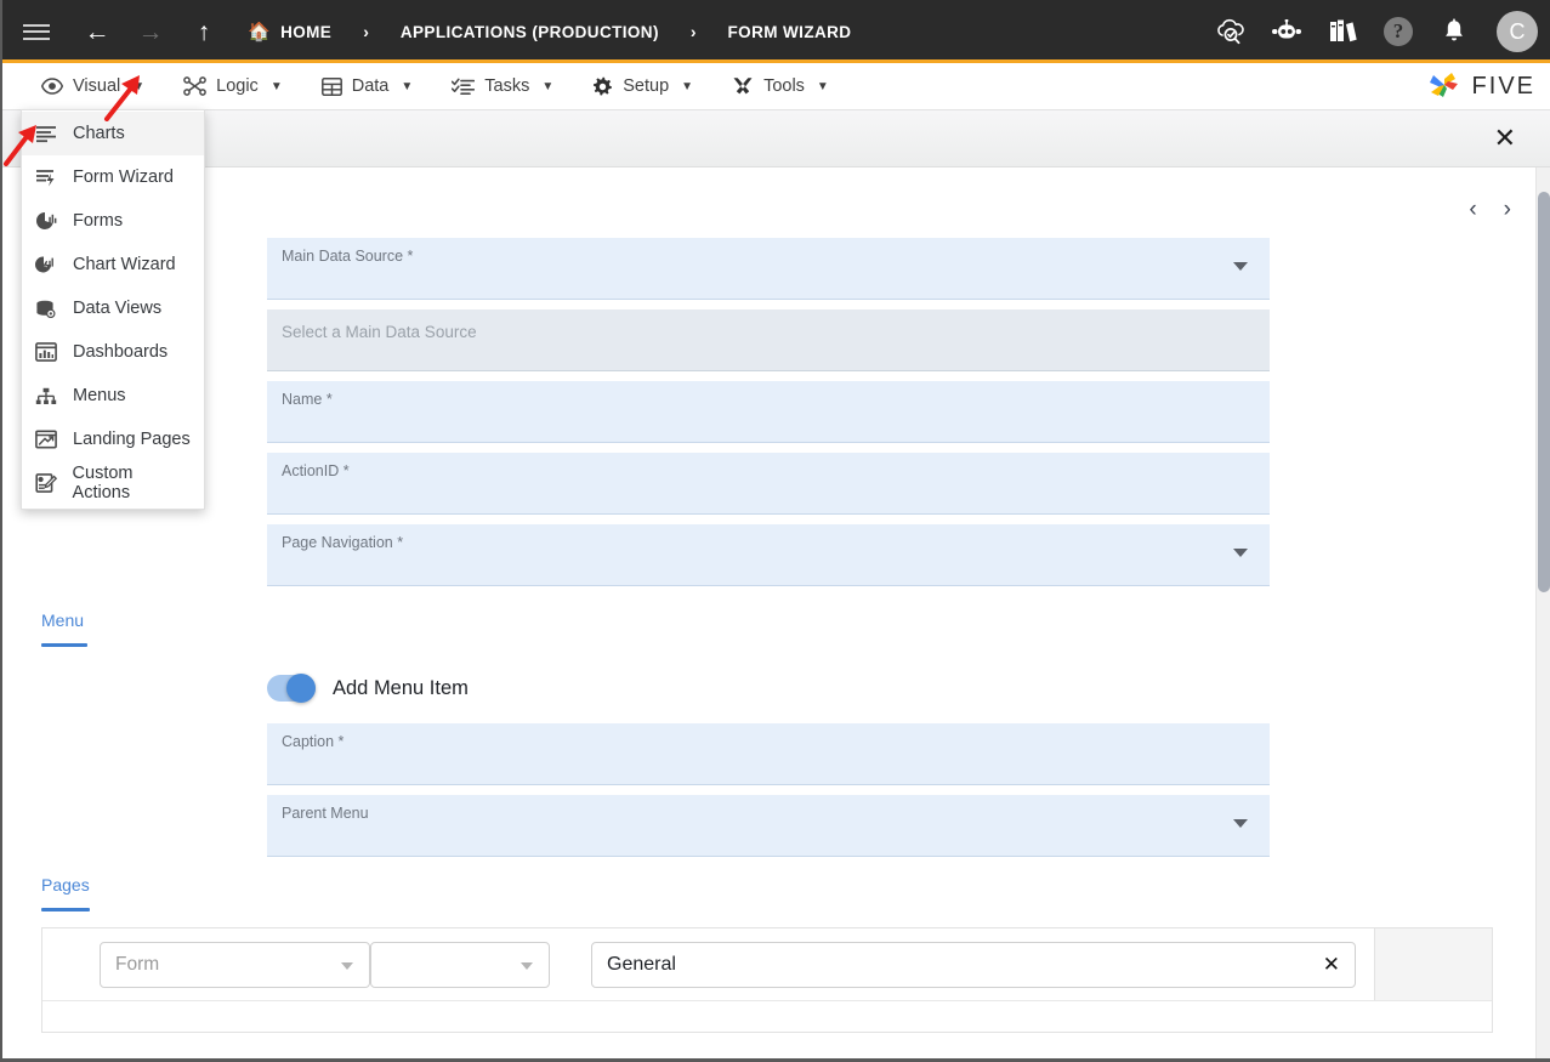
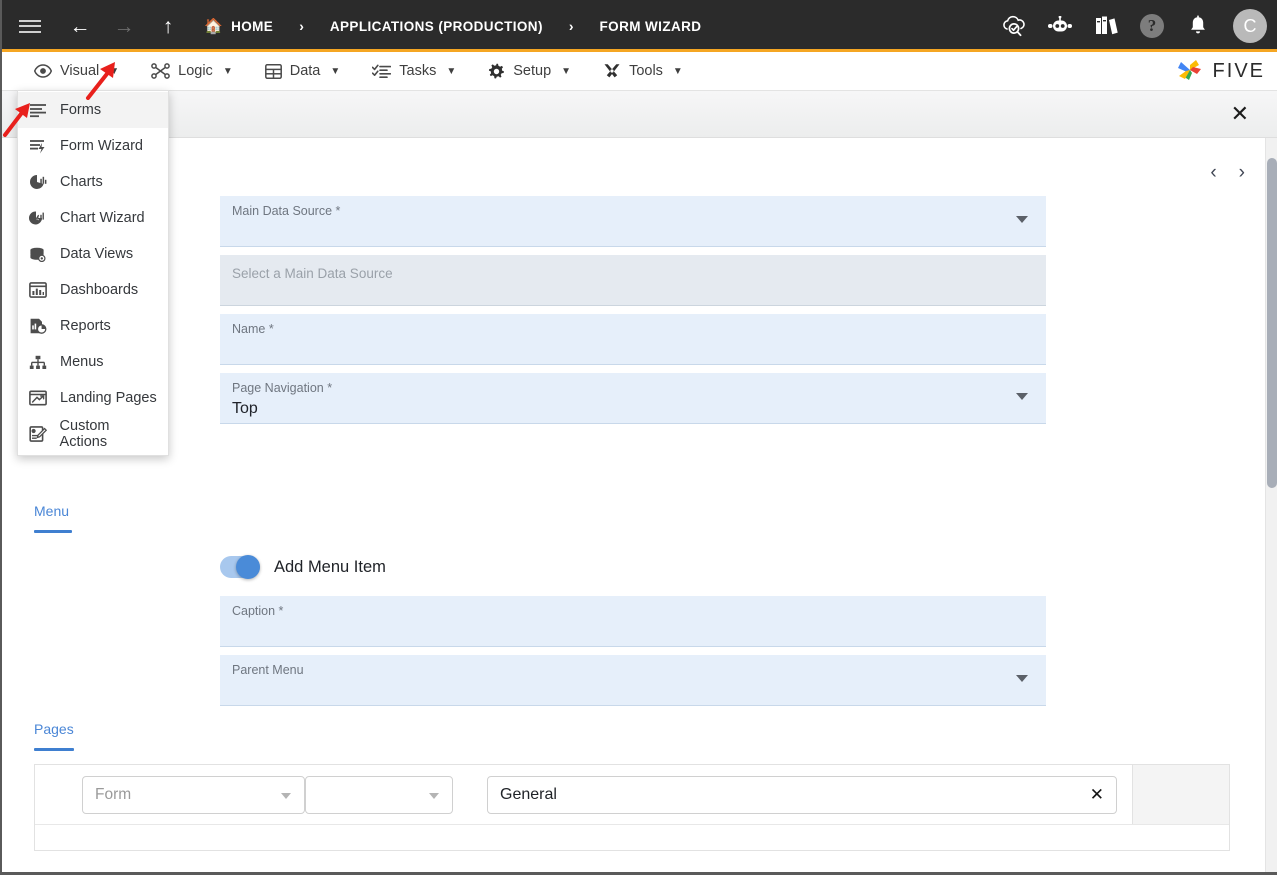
  ←
  →
  ↑
  🏠
  HOME
  ›
  APPLICATIONS (PRODUCTION)
  ›
  FORM WIZARD
  ?
  C
  Visual
  ▼
  Logic
  ▼
  Data
  ▼
  Tasks
  ▼
  Setup
  ▼
  Tools
  ▼
  FIVE
  ✕
- Charts
+ Forms
  Form Wizard
- Forms
+ Charts
  Chart Wizard
  Data Views
  Dashboards
+ Reports
  Menus
  Landing Pages
  Custom Actions
  ‹
  ›
  Main Data Source *
  Select a Main Data Source
  Name *
- ActionID *
  Page Navigation *
+ Top
  Menu
  Add Menu Item
  Caption *
  Parent Menu
  Pages
  Form
  General
  ✕
